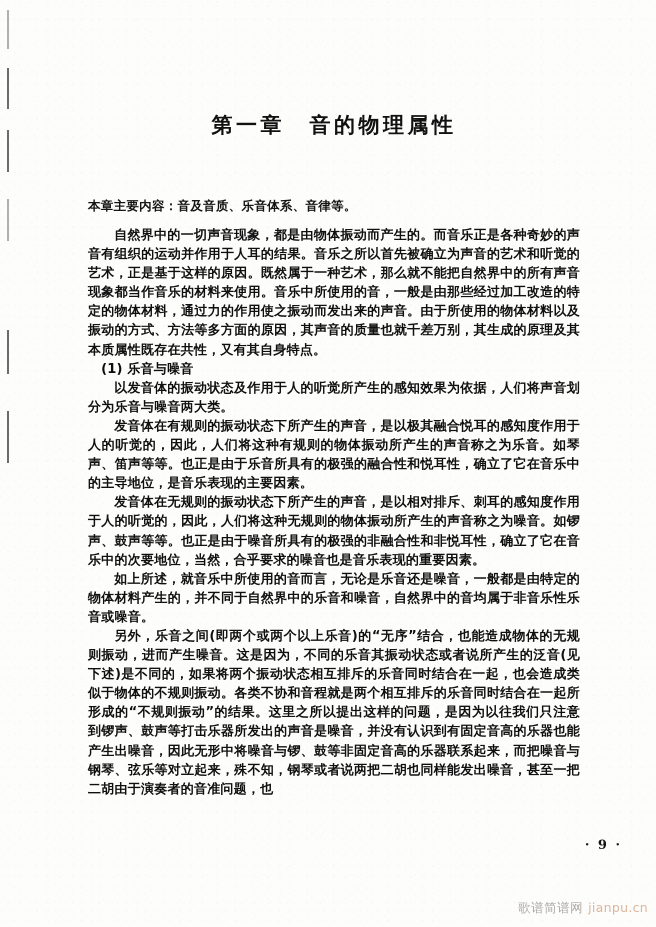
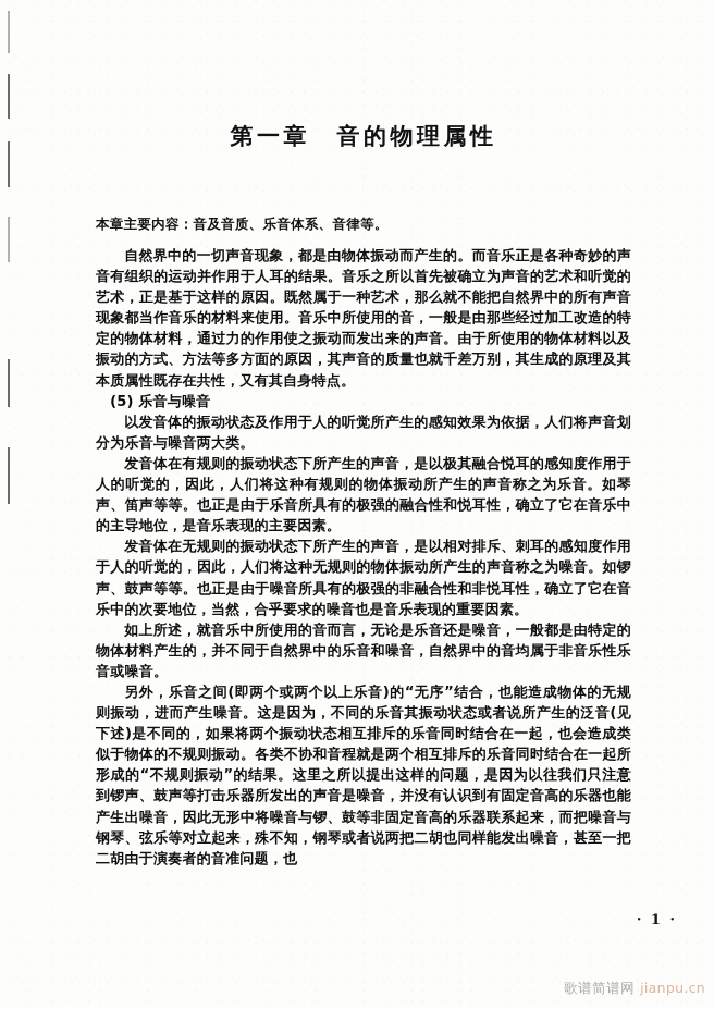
  第一章 音的物理属性
  本章主要内容：音及音质、乐音体系、音律等。
  自然界中的一切声音现象，都是由物体振动而产生的。而音乐正是各种奇妙的声音有组织的运动并作用于人耳的结果。音乐之所以首先被确立为声音的艺术和听觉的艺术，正是基于这样的原因。既然属于一种艺术，那么就不能把自然界中的所有声音现象都当作音乐的材料来使用。音乐中所使用的音，一般是由那些经过加工改造的特定的物体材料，通过力的作用使之振动而发出来的声音。由于所使用的物体材料以及振动的方式、方法等多方面的原因，其声音的质量也就千差万别，其生成的原理及其本质属性既存在共性，又有其自身特点。
- (1) 乐音与噪音
+ (5) 乐音与噪音
  以发音体的振动状态及作用于人的听觉所产生的感知效果为依据，人们将声音划分为乐音与噪音两大类。
  发音体在有规则的振动状态下所产生的声音，是以极其融合悦耳的感知度作用于人的听觉的，因此，人们将这种有规则的物体振动所产生的声音称之为乐音。如琴声、笛声等等。也正是由于乐音所具有的极强的融合性和悦耳性，确立了它在音乐中的主导地位，是音乐表现的主要因素。
  发音体在无规则的振动状态下所产生的声音，是以相对排斥、刺耳的感知度作用于人的听觉的，因此，人们将这种无规则的物体振动所产生的声音称之为噪音。如锣声、鼓声等等。也正是由于噪音所具有的极强的非融合性和非悦耳性，确立了它在音乐中的次要地位，当然，合乎要求的噪音也是音乐表现的重要因素。
  如上所述，就音乐中所使用的音而言，无论是乐音还是噪音，一般都是由特定的物体材料产生的，并不同于自然界中的乐音和噪音，自然界中的音均属于非音乐性乐音或噪音。
  另外，乐音之间(即两个或两个以上乐音)的“无序”结合，也能造成物体的无规则振动，进而产生噪音。这是因为，不同的乐音其振动状态或者说所产生的泛音(见下述)是不同的，如果将两个振动状态相互排斥的乐音同时结合在一起，也会造成类似于物体的不规则振动。各类不协和音程就是两个相互排斥的乐音同时结合在一起所形成的“不规则振动”的结果。这里之所以提出这样的问题，是因为以往我们只注意到锣声、鼓声等打击乐器所发出的声音是噪音，并没有认识到有固定音高的乐器也能产生出噪音，因此无形中将噪音与锣、鼓等非固定音高的乐器联系起来，而把噪音与钢琴、弦乐等对立起来，殊不知，钢琴或者说两把二胡也同样能发出噪音，甚至一把二胡由于演奏者的音准问题，也
- · 9 ·
+ · 1 ·
  歌谱简谱网
  jianpu.cn
